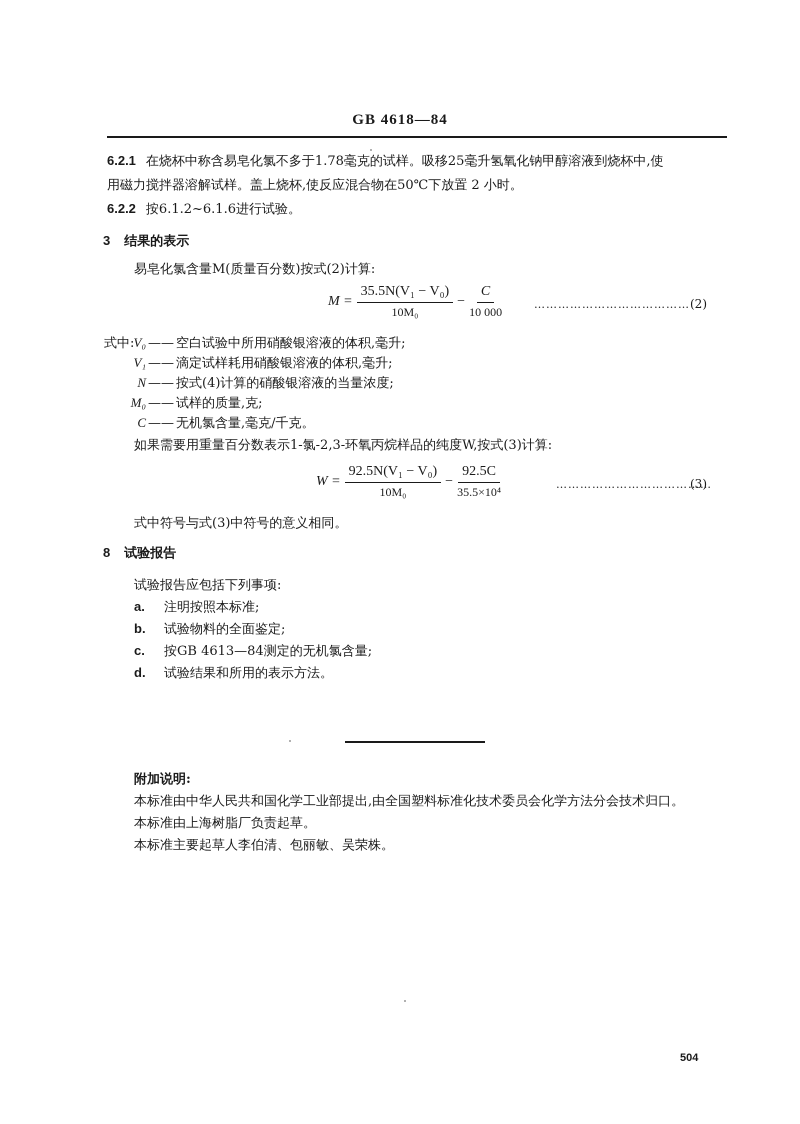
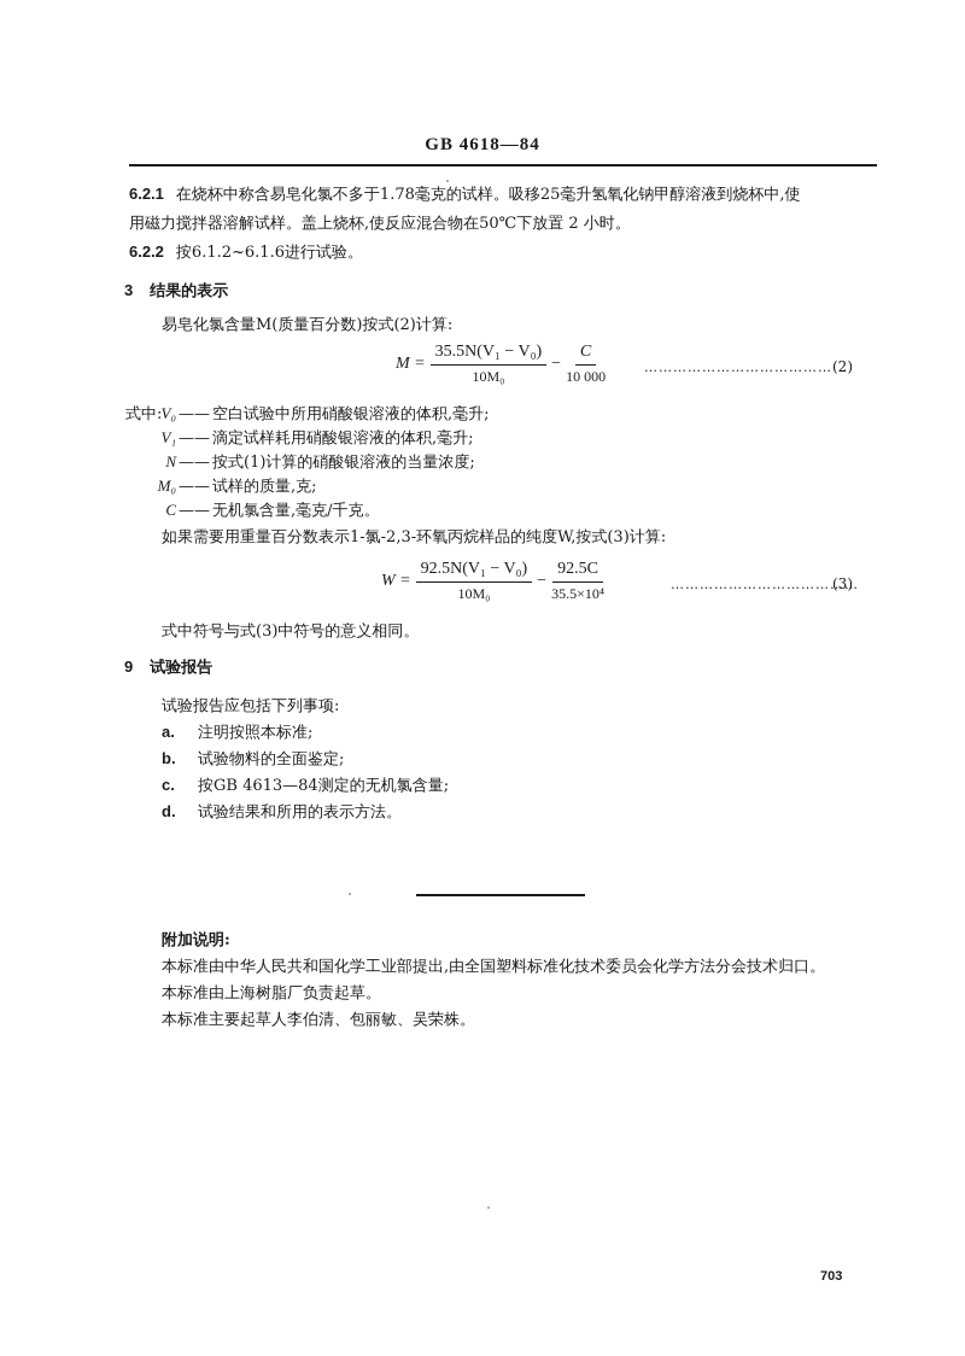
  GB 4618—84
  6.2.1 在烧杯中称含易皂化氯不多于1.78毫克的试样。吸移25毫升氢氧化钠甲醇溶液到烧杯中,使
  用磁力搅拌器溶解试样。盖上烧杯,使反应混合物在50℃下放置 2 小时。
  6.2.2 按6.1.2~6.1.6进行试验。
  3 结果的表示
  易皂化氯含量M(质量百分数)按式(2)计算:
  M =
  35.5N(V₁ − V₀)
  10M₀
  −
  C
  10 000
  …………………………………
  (2)
  式中:
  V₀ —— 空白试验中所用硝酸银溶液的体积,毫升;
  V₁ —— 滴定试样耗用硝酸银溶液的体积,毫升;
- N —— 按式(4)计算的硝酸银溶液的当量浓度;
+ N —— 按式(1)计算的硝酸银溶液的当量浓度;
  M₀ —— 试样的质量,克;
  C —— 无机氯含量,毫克/千克。
  如果需要用重量百分数表示1-氯-2,3-环氧丙烷样品的纯度W,按式(3)计算:
  W =
  92.5N(V₁ − V₀)
  10M₀
  −
  92.5C
  35.5×10⁴
  …………………………………
  (3)
  式中符号与式(3)中符号的意义相同。
- 8 试验报告
+ 9 试验报告
  试验报告应包括下列事项:
  a. 注明按照本标准;
  b. 试验物料的全面鉴定;
  c. 按GB 4613—84测定的无机氯含量;
  d. 试验结果和所用的表示方法。
  附加说明:
  本标准由中华人民共和国化学工业部提出,由全国塑料标准化技术委员会化学方法分会技术归口。
  本标准由上海树脂厂负责起草。
  本标准主要起草人李伯清、包丽敏、吴荣株。
- 504
+ 703
